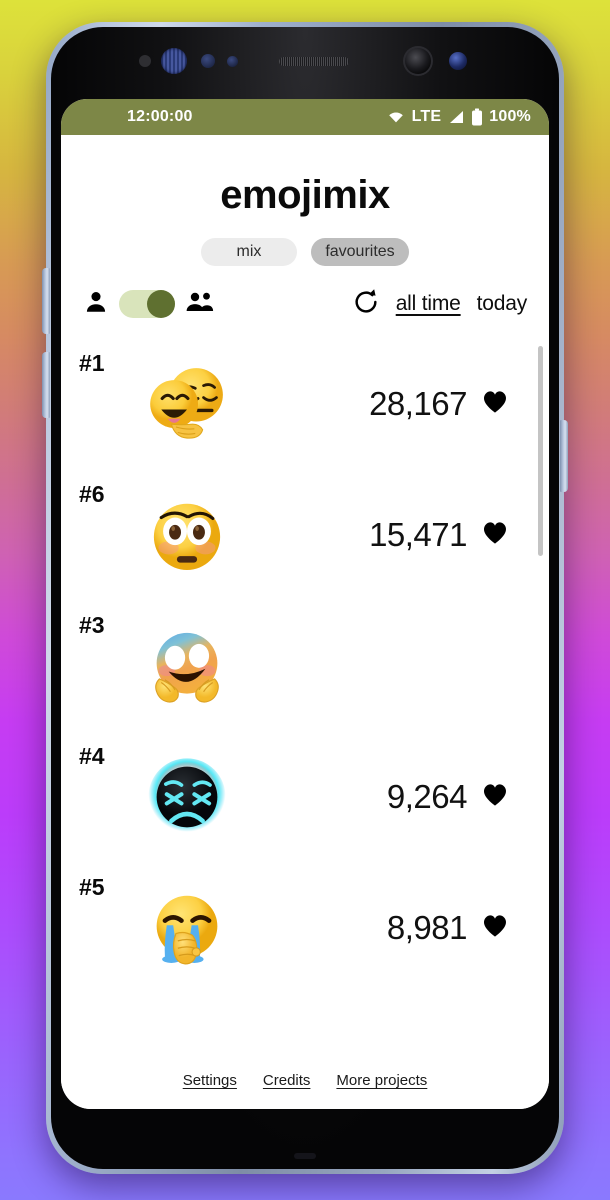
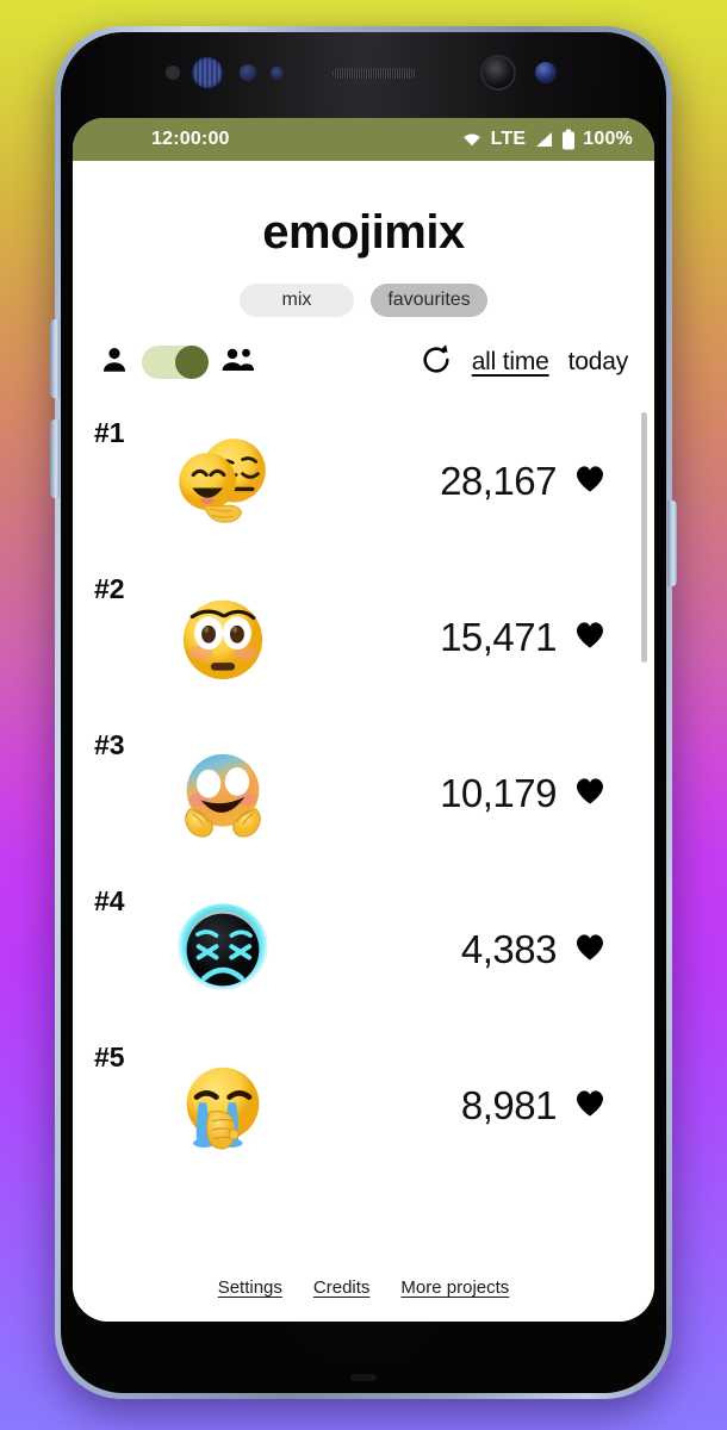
  12:00:00
  LTE
  100%
  emojimix
  mix
  favourites
  all time
  today
  #1
  28,167
- #6
+ #2
  15,471
  #3
+ 10,179
  #4
- 9,264
+ 4,383
  #5
  8,981
  Settings
  Credits
  More projects
